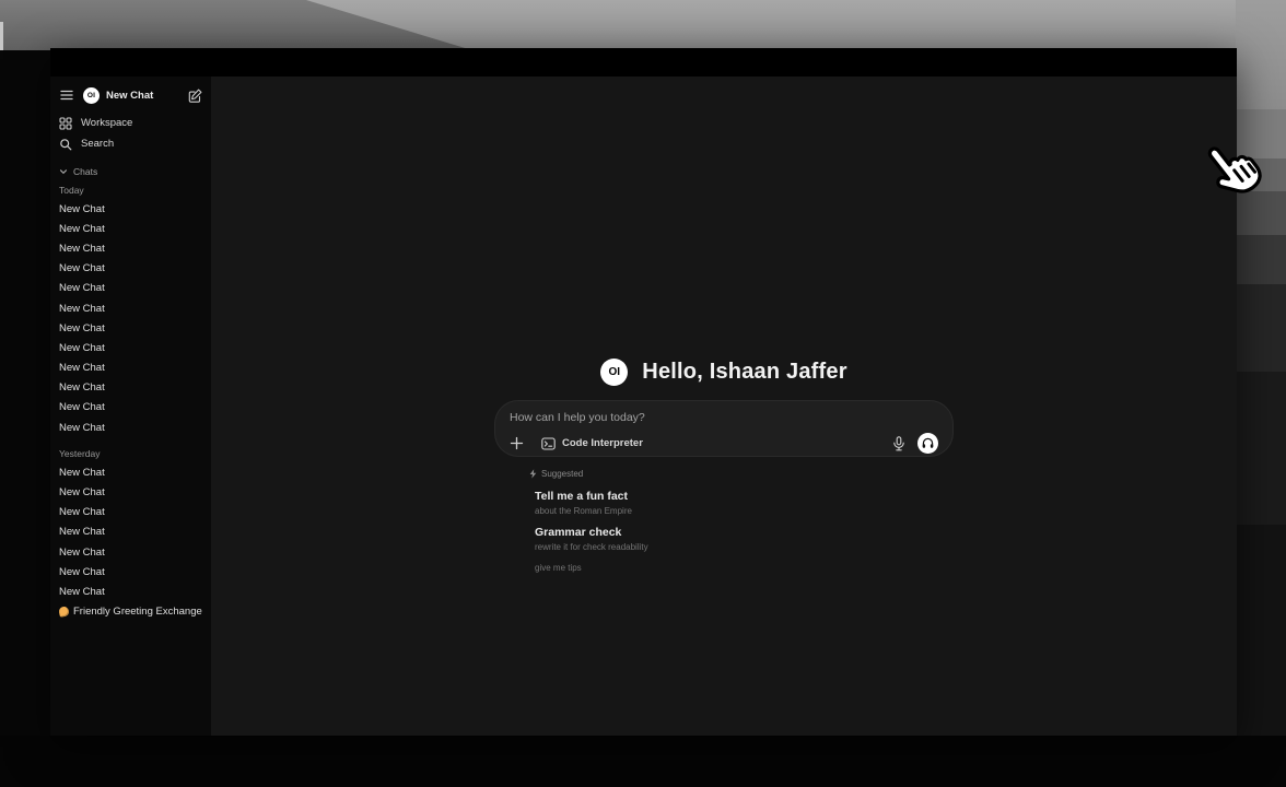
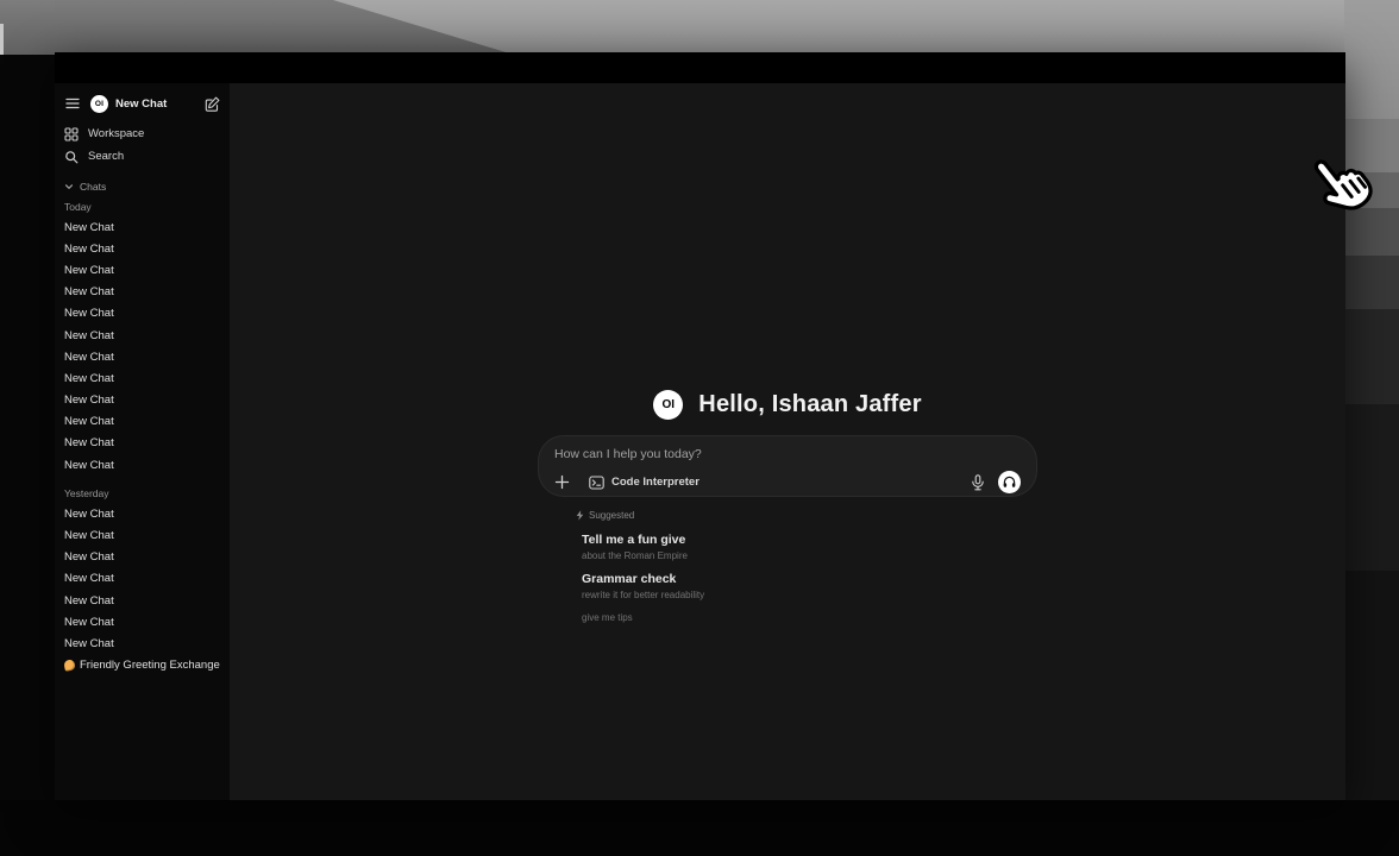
  New Chat
  Workspace
  Search
  Chats
  Today
  New Chat
  New Chat
  New Chat
  New Chat
  New Chat
  New Chat
  New Chat
  New Chat
  New Chat
  New Chat
  New Chat
  New Chat
  Yesterday
  New Chat
  New Chat
  New Chat
  New Chat
  New Chat
  New Chat
  New Chat
  Friendly Greeting Exchange
  OI
  Hello, Ishaan Jaffer
  How can I help you today?
  Code Interpreter
  Suggested
- Tell me a fun fact
+ Tell me a fun give
  about the Roman Empire
  Grammar check
- rewrite it for check readability
+ rewrite it for better readability
  give me tips
